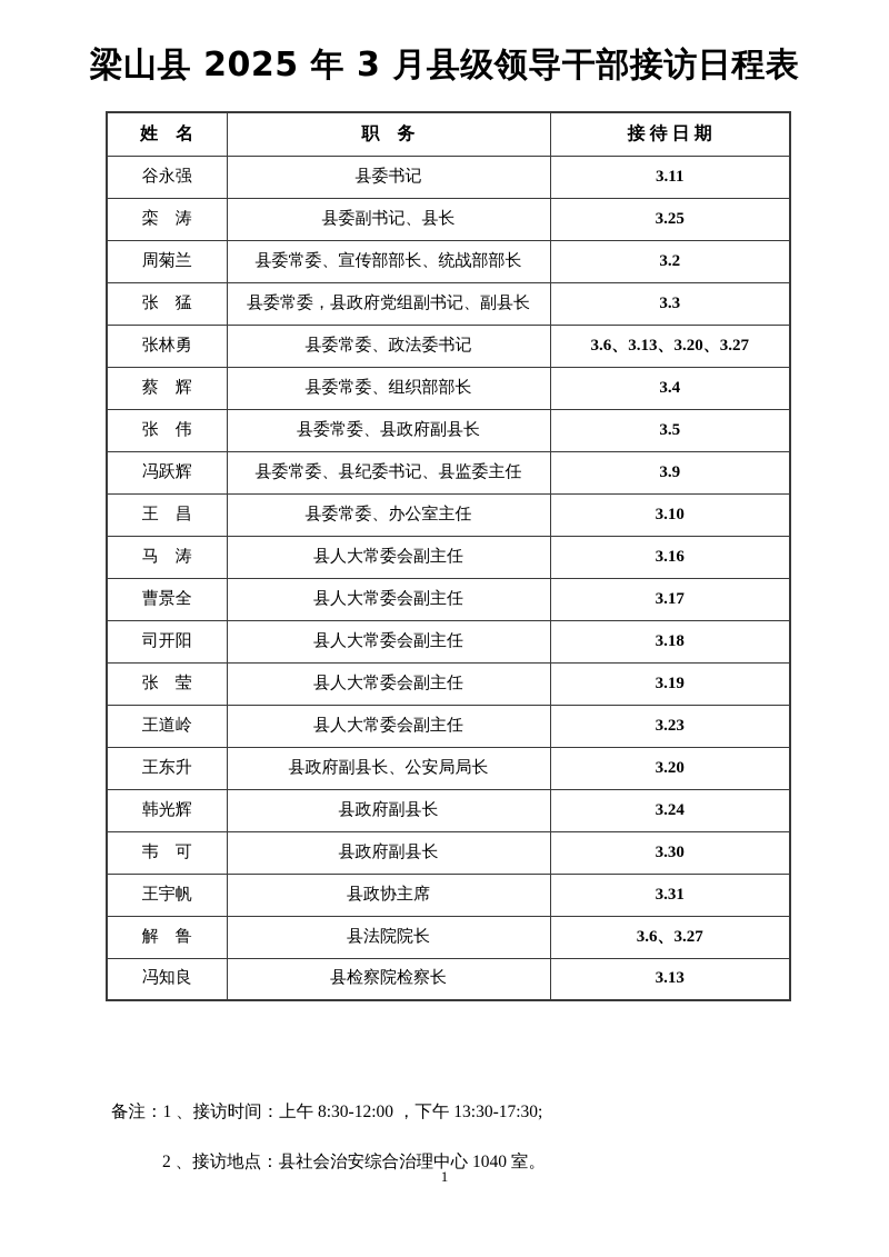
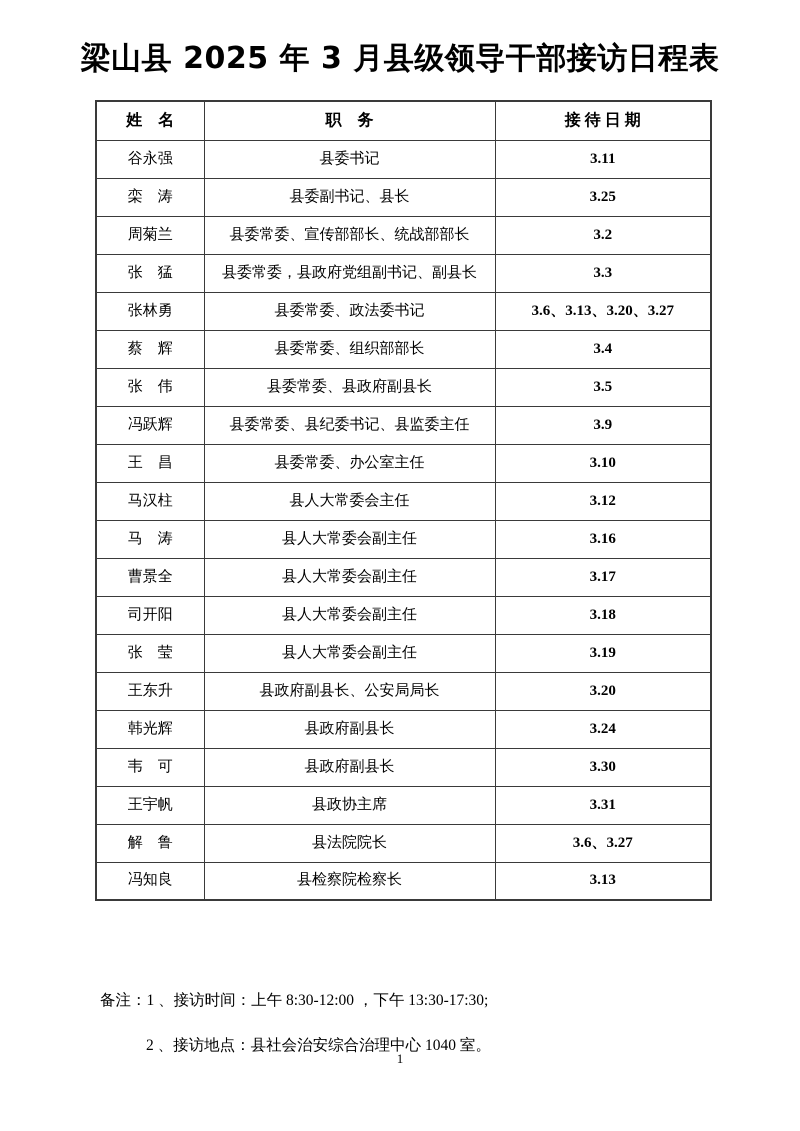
  梁山县 2025 年 3 月县级领导干部接访日程表
  姓 名	职 务	接 待 日 期
  谷永强	县委书记	3.11
  栾 涛	县委副书记、县长	3.25
  周菊兰	县委常委、宣传部部长、统战部部长	3.2
  张 猛	县委常委，县政府党组副书记、副县长	3.3
  张林勇	县委常委、政法委书记	3.6、3.13、3.20、3.27
  蔡 辉	县委常委、组织部部长	3.4
  张 伟	县委常委、县政府副县长	3.5
  冯跃辉	县委常委、县纪委书记、县监委主任	3.9
  王 昌	县委常委、办公室主任	3.10
+ 马汉柱	县人大常委会主任	3.12
  马 涛	县人大常委会副主任	3.16
  曹景全	县人大常委会副主任	3.17
  司开阳	县人大常委会副主任	3.18
  张 莹	县人大常委会副主任	3.19
- 王道岭	县人大常委会副主任	3.23
  王东升	县政府副县长、公安局局长	3.20
  韩光辉	县政府副县长	3.24
  韦 可	县政府副县长	3.30
  王宇帆	县政协主席	3.31
  解 鲁	县法院院长	3.6、3.27
  冯知良	县检察院检察长	3.13
  备注：1 、接访时间：上午 8:30-12:00 ，下午 13:30-17:30;
  2 、接访地点：县社会治安综合治理中心 1040 室。
  1
